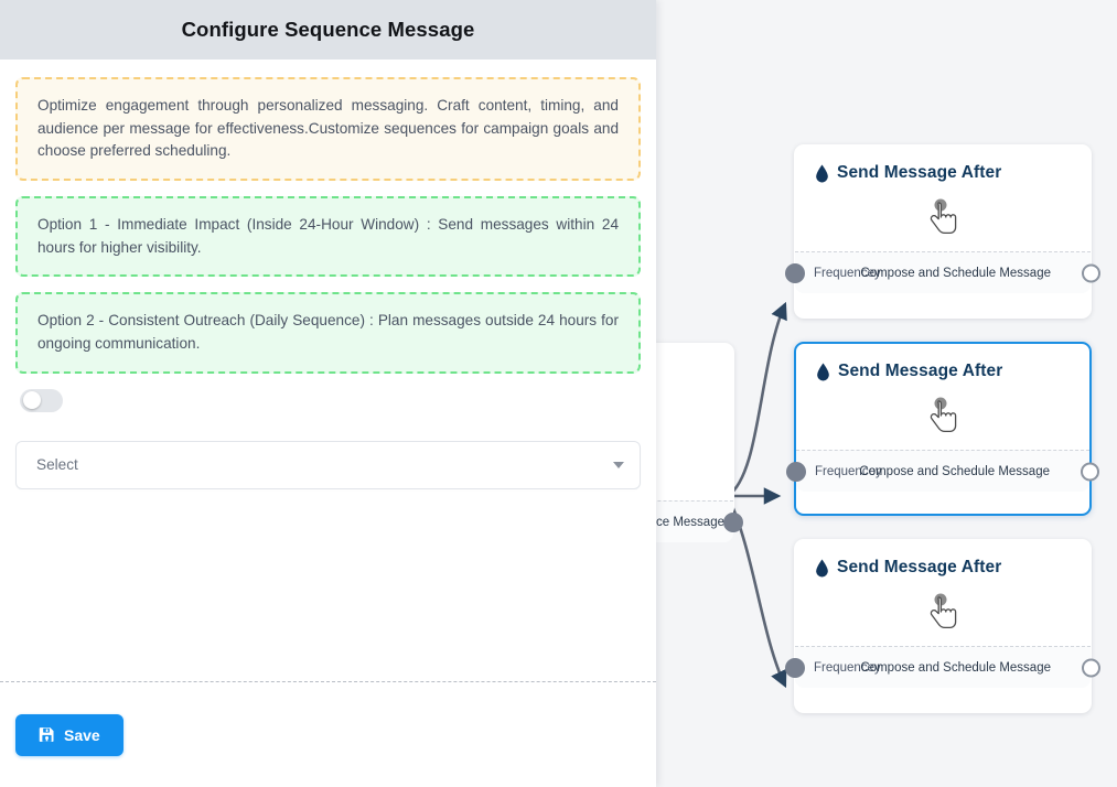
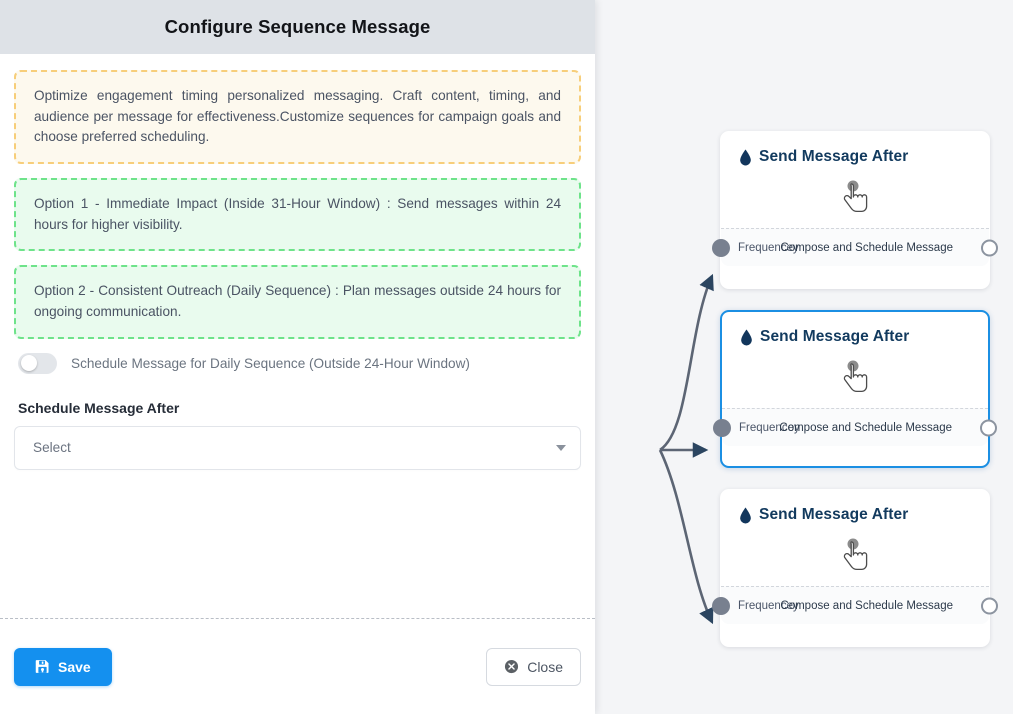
- ce Message
  Send Message After
  Frequencey
  Compose and Schedule Message
  Send Message After
  Frequencey
  Compose and Schedule Message
  Send Message After
  Frequencey
  Compose and Schedule Message
  Configure Sequence Message
- Optimize engagement through personalized messaging. Craft content, timing, and audience per message for effectiveness.Customize sequences for campaign goals and choose preferred scheduling.
+ Optimize engagement timing personalized messaging. Craft content, timing, and audience per message for effectiveness.Customize sequences for campaign goals and choose preferred scheduling.
- Option 1 - Immediate Impact (Inside 24-Hour Window) : Send messages within 24 hours for higher visibility.
+ Option 1 - Immediate Impact (Inside 31-Hour Window) : Send messages within 24 hours for higher visibility.
  Option 2 - Consistent Outreach (Daily Sequence) : Plan messages outside 24 hours for ongoing communication.
+ Schedule Message for Daily Sequence (Outside 24-Hour Window)
+ Schedule Message After
  Select
  Save
+ Close
